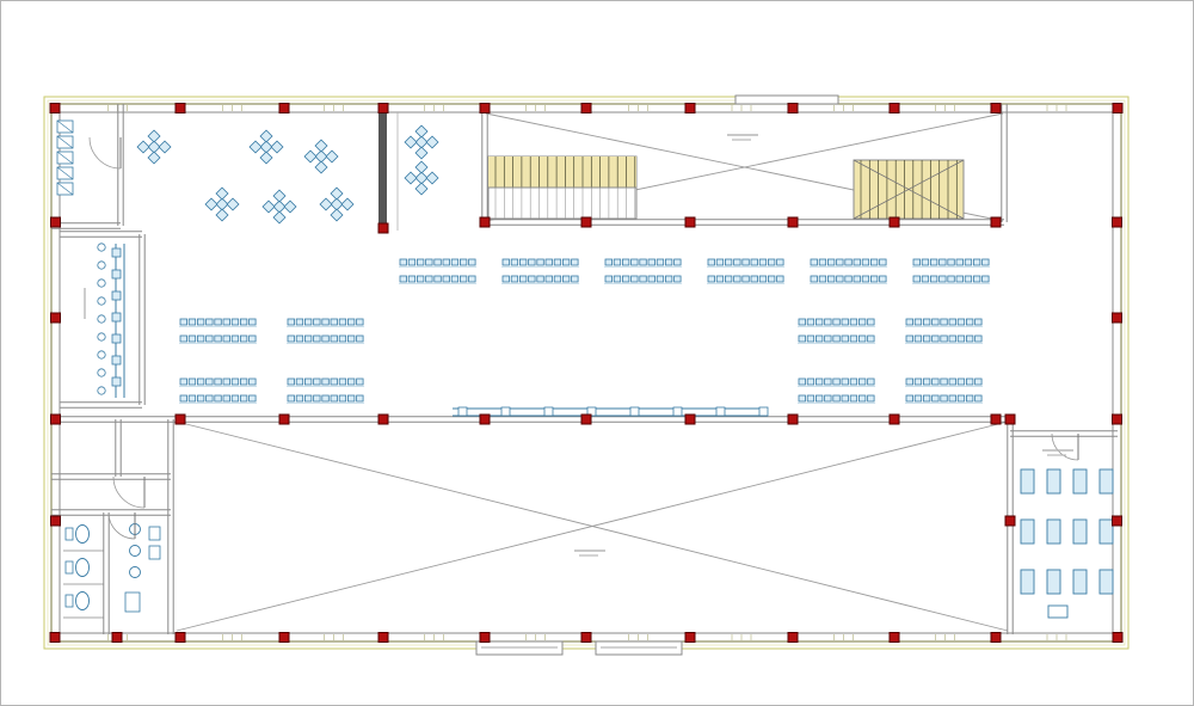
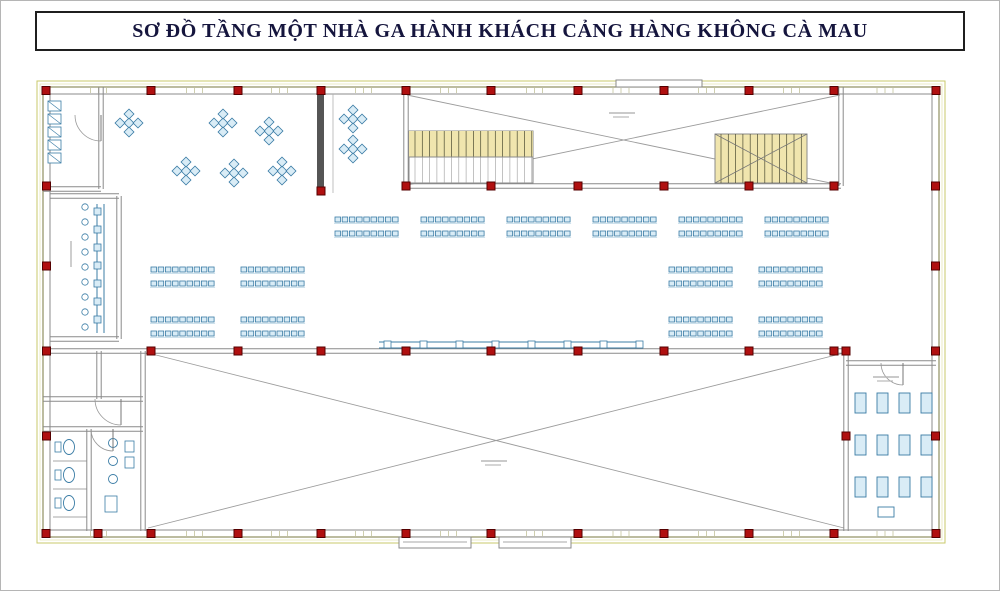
+ SƠ ĐỒ TẦNG MỘT NHÀ GA HÀNH KHÁCH CẢNG HÀNG KHÔNG CÀ MAU
